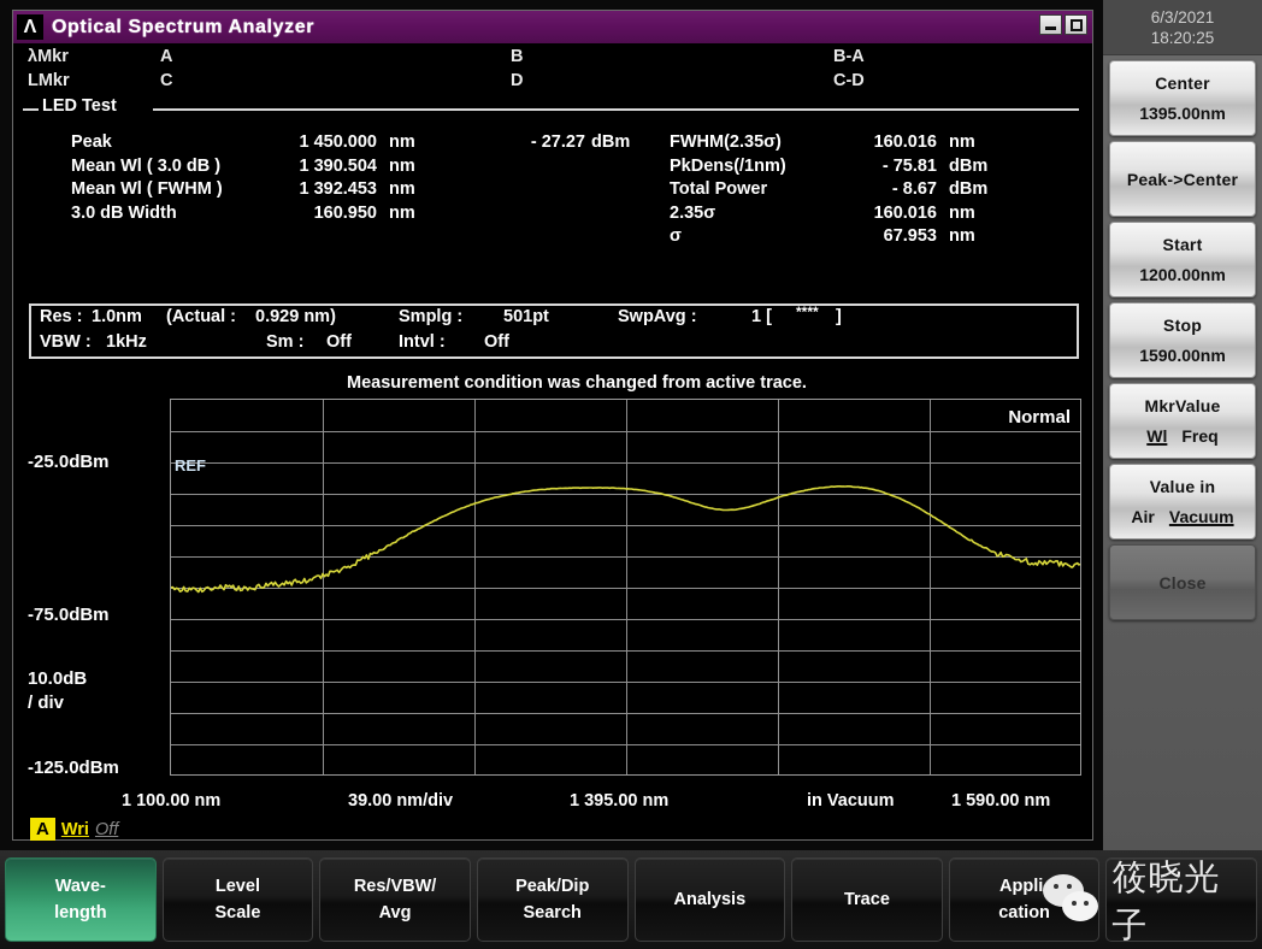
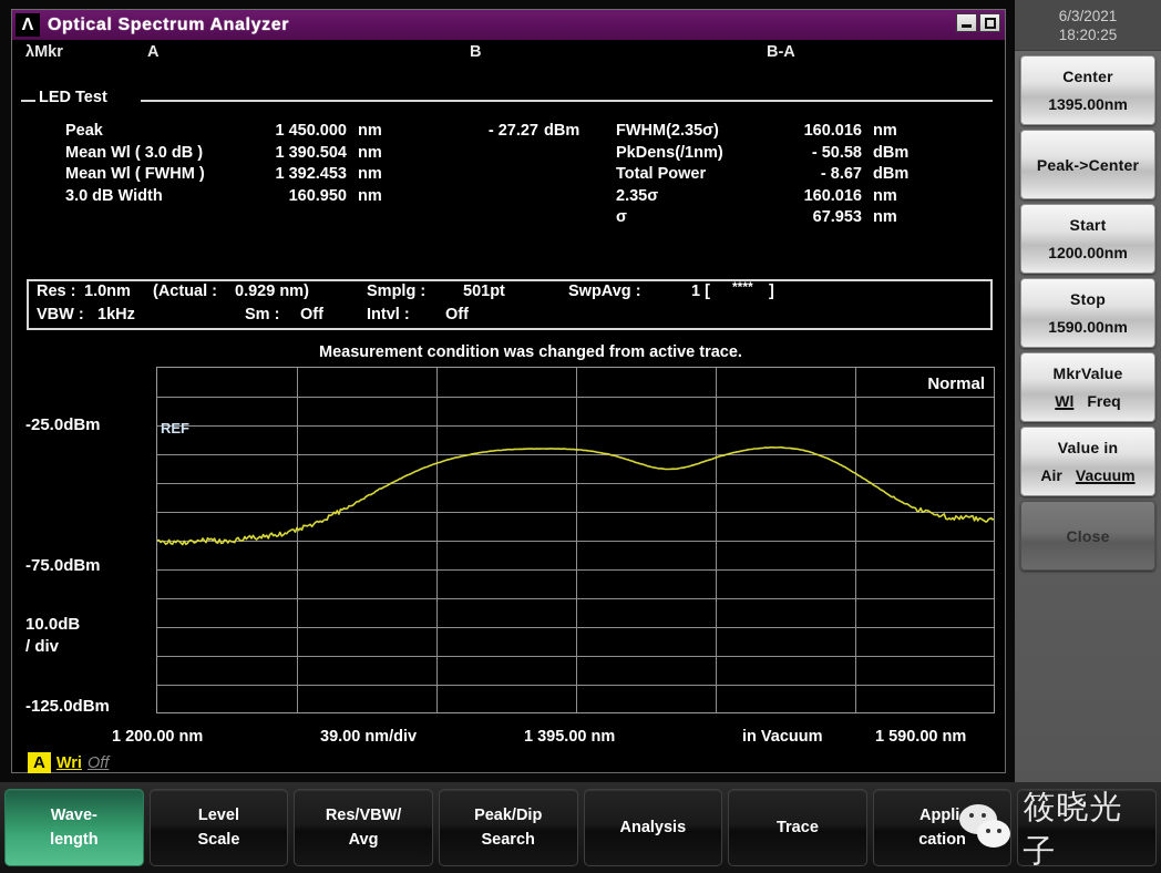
  Λ
  Optical Spectrum Analyzer
  λMkr
  A
  B
  B-A
- LMkr
- C
- D
- C-D
  LED Test
  Peak
  1 450.000
  nm
  - 27.27
  dBm
  Mean Wl ( 3.0 dB )
  1 390.504
  nm
  Mean Wl ( FWHM )
  1 392.453
  nm
  3.0 dB Width
  160.950
  nm
  FWHM(2.35σ)
  160.016
  nm
  PkDens(/1nm)
- - 75.81
+ - 50.58
  dBm
  Total Power
  - 8.67
  dBm
  2.35σ
  160.016
  nm
  σ
  67.953
  nm
  Res :
  1.0nm
  (Actual :
  0.929 nm)
  Smplg :
  501pt
  SwpAvg :
  1 [
  ****
  ]
  VBW :
  1kHz
  Sm :
  Off
  Intvl :
  Off
  Measurement condition was changed from active trace.
  -25.0dBm
  -75.0dBm
  10.0dB
  / div
  -125.0dBm
  REF
  Normal
- 1 100.00 nm
+ 1 200.00 nm
  39.00 nm/div
  1 395.00 nm
  in Vacuum
  1 590.00 nm
  A
  Wri
  Off
  6/3/2021
  18:20:25
  Center
  1395.00nm
  Peak->Center
  Start
  1200.00nm
  Stop
  1590.00nm
  MkrValue
  Wl
  Freq
  Value in
  Air
  Vacuum
  Close
  Wave-
  length
  Level
  Scale
  Res/VBW/
  Avg
  Peak/Dip
  Search
  Analysis
  Trace
  Appli
  cation
  筱晓光子
